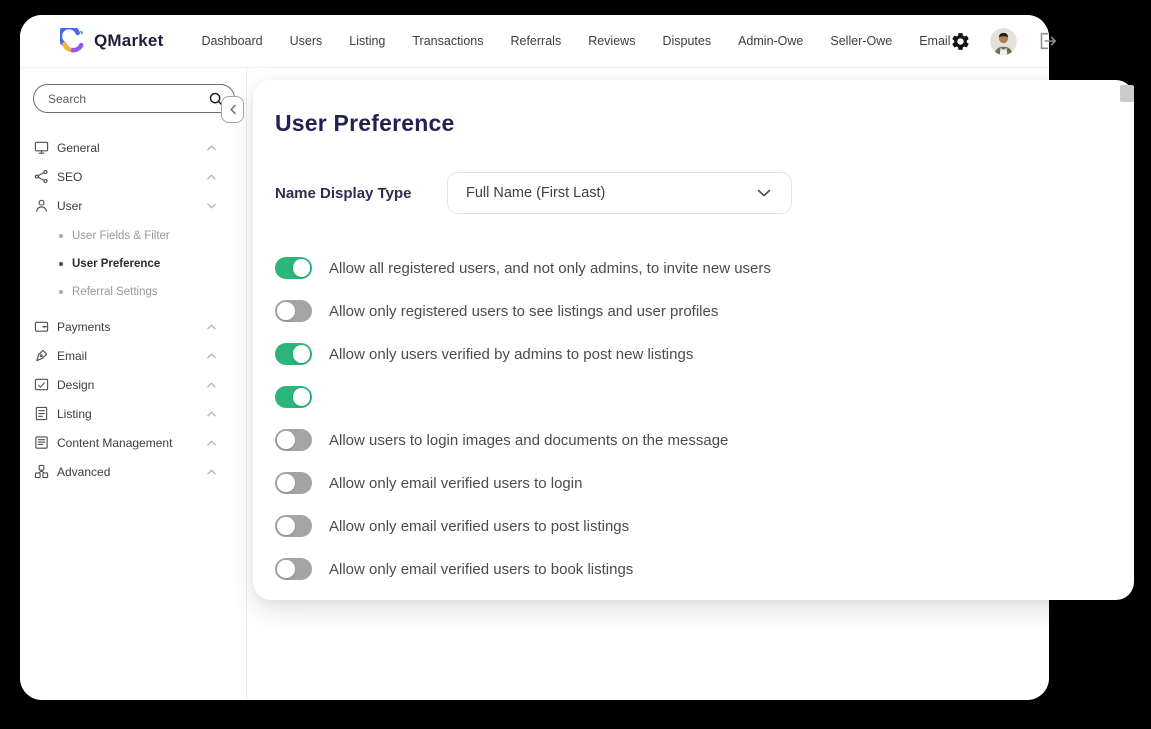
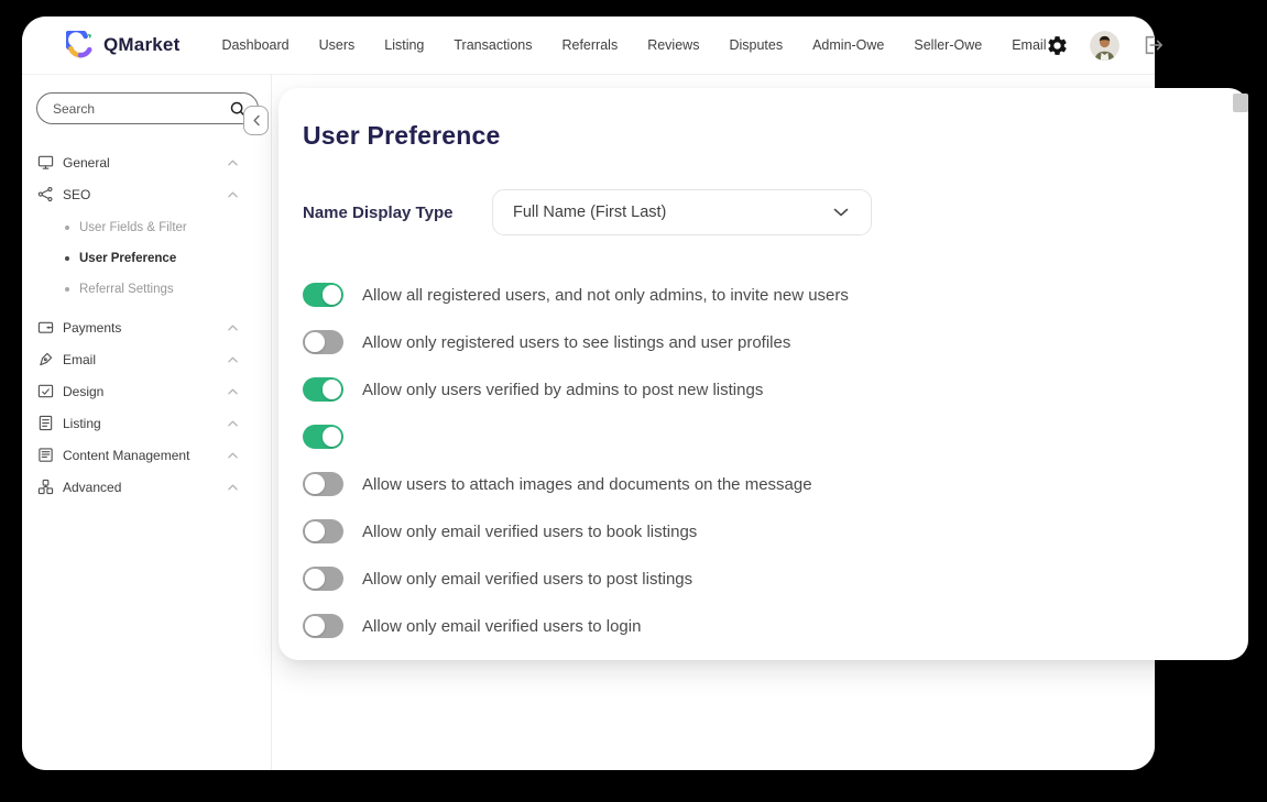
  QMarket
  Dashboard
  Users
  Listing
  Transactions
  Referrals
  Reviews
  Disputes
  Admin-Owe
  Seller-Owe
  Email
  Search
  General
  SEO
- User
  User Fields & Filter
  User Preference
  Referral Settings
  Payments
  Email
  Design
  Listing
  Content Management
  Advanced
  User Preference
  Name Display Type
  Full Name (First Last)
  Allow all registered users, and not only admins, to invite new users
  Allow only registered users to see listings and user profiles
  Allow only users verified by admins to post new listings
- Allow users to login images and documents on the message
+ Allow users to attach images and documents on the message
- Allow only email verified users to login
+ Allow only email verified users to book listings
  Allow only email verified users to post listings
- Allow only email verified users to book listings
+ Allow only email verified users to login
